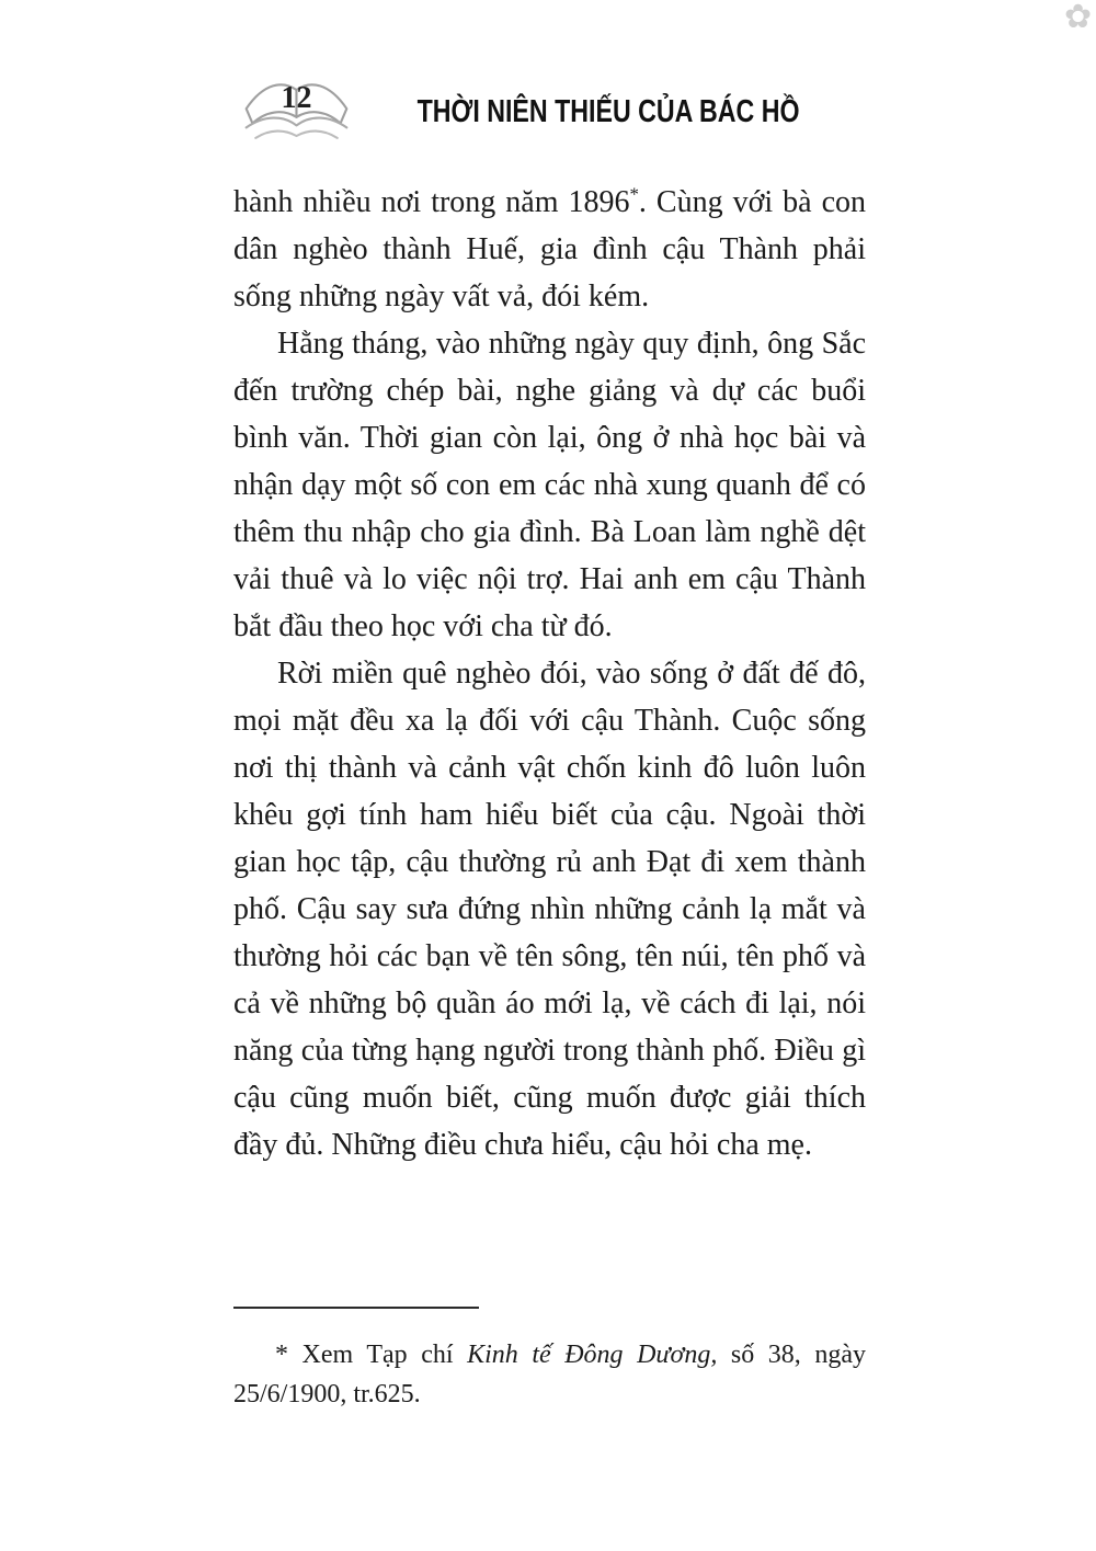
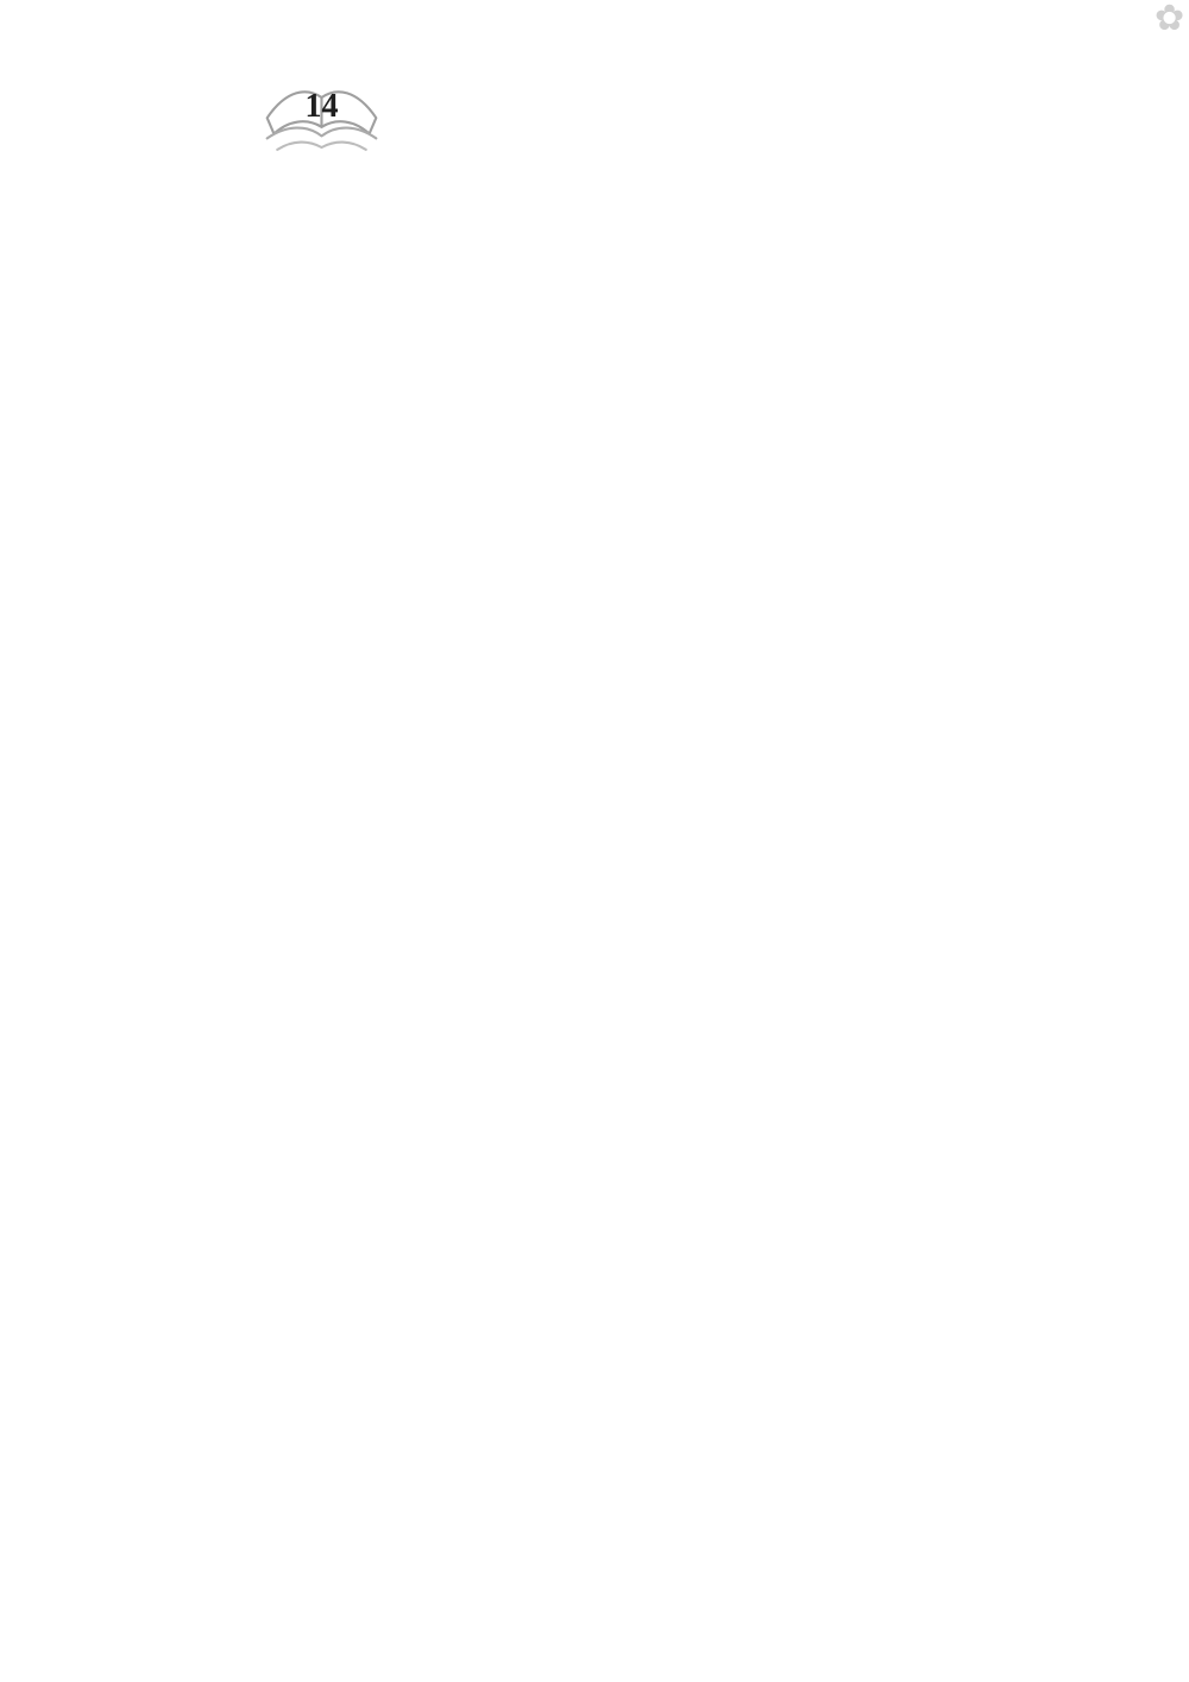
  ✿
- 12
+ 14
- THỜI NIÊN THIẾU CỦA BÁC HỒ
- hành nhiều nơi trong năm 1896*. Cùng với bà con dân nghèo thành Huế, gia đình cậu Thành phải sống những ngày vất vả, đói kém.
- Hằng tháng, vào những ngày quy định, ông Sắc đến trường chép bài, nghe giảng và dự các buổi bình văn. Thời gian còn lại, ông ở nhà học bài và nhận dạy một số con em các nhà xung quanh để có thêm thu nhập cho gia đình. Bà Loan làm nghề dệt vải thuê và lo việc nội trợ. Hai anh em cậu Thành bắt đầu theo học với cha từ đó.
- Rời miền quê nghèo đói, vào sống ở đất đế đô, mọi mặt đều xa lạ đối với cậu Thành. Cuộc sống nơi thị thành và cảnh vật chốn kinh đô luôn luôn khêu gợi tính ham hiểu biết của cậu. Ngoài thời gian học tập, cậu thường rủ anh Đạt đi xem thành phố. Cậu say sưa đứng nhìn những cảnh lạ mắt và thường hỏi các bạn về tên sông, tên núi, tên phố và cả về những bộ quần áo mới lạ, về cách đi lại, nói năng của từng hạng người trong thành phố. Điều gì cậu cũng muốn biết, cũng muốn được giải thích đầy đủ. Những điều chưa hiểu, cậu hỏi cha mẹ.
- * Xem Tạp chí Kinh tế Đông Dương, số 38, ngày 25/6/1900, tr.625.
